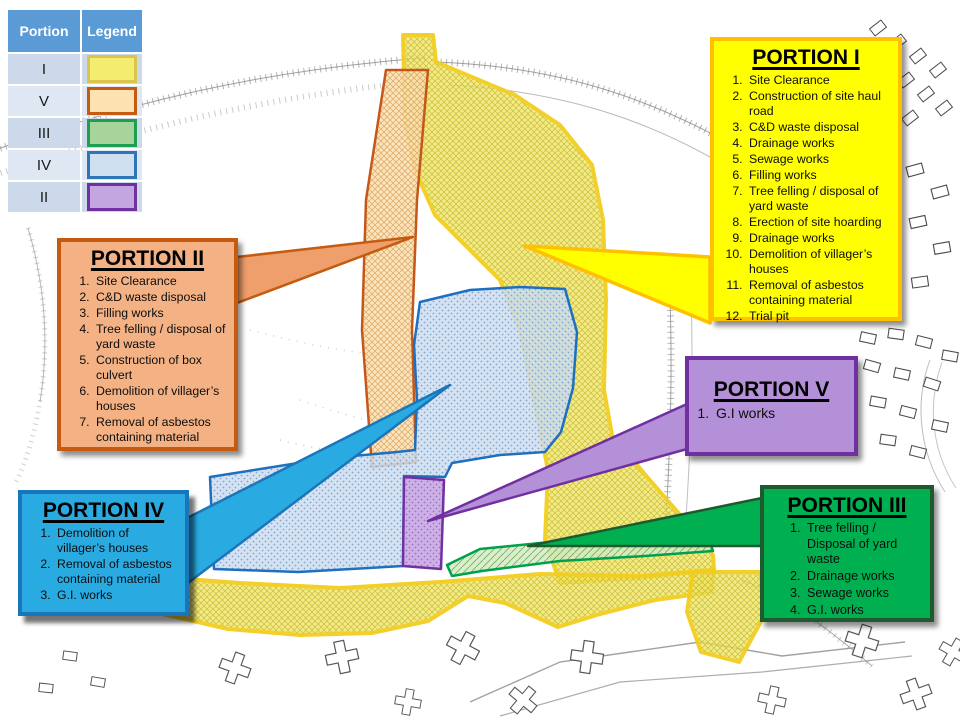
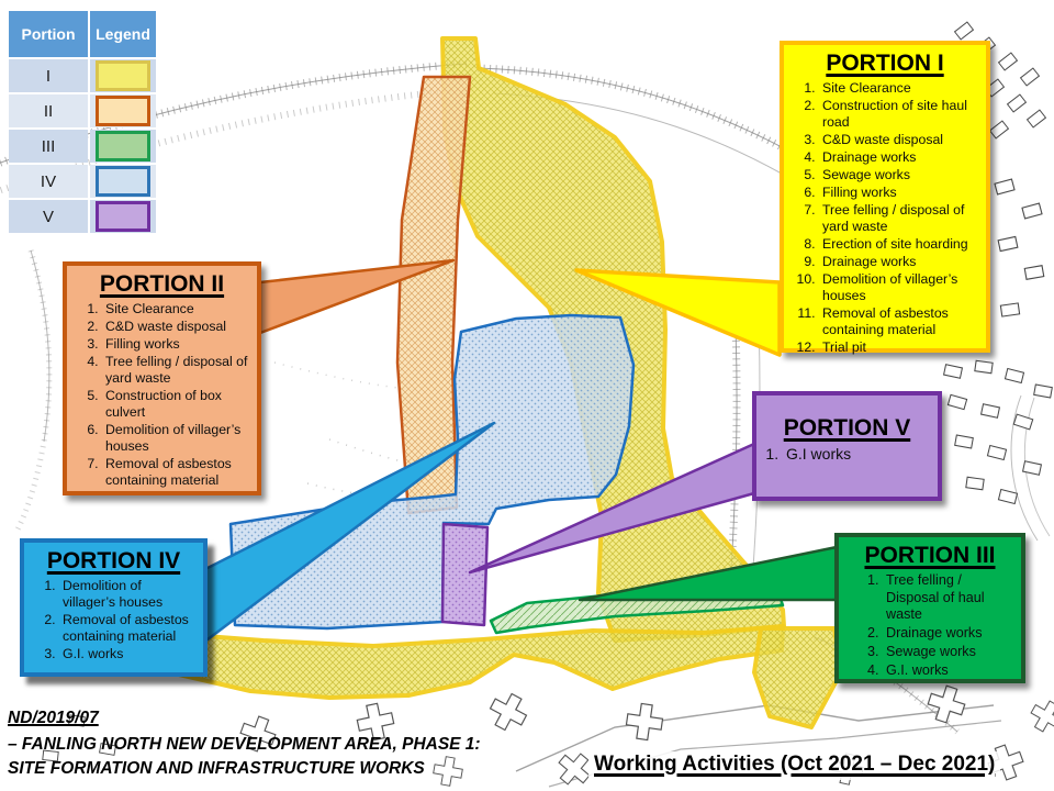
  Portion
  Legend
  I
- V
+ II
  III
  IV
- II
+ V
  PORTION I
  Site Clearance
  Construction of site haul road
  C&D waste disposal
  Drainage works
  Sewage works
  Filling works
  Tree felling / disposal of yard waste
  Erection of site hoarding
  Drainage works
  Demolition of villager’s houses
  Removal of asbestos containing material
  Trial pit
  PORTION II
  Site Clearance
  C&D waste disposal
  Filling works
  Tree felling / disposal of yard waste
  Construction of box culvert
  Demolition of villager’s houses
  Removal of asbestos containing material
  PORTION IV
  Demolition of villager’s houses
  Removal of asbestos containing material
  G.I. works
  PORTION V
  G.I works
  PORTION III
- Tree felling / Disposal of yard waste
+ Tree felling / Disposal of haul waste
  Drainage works
  Sewage works
  G.I. works
+ ND/2019/07
+ – FANLING NORTH NEW DEVELOPMENT AREA, PHASE 1:
+ SITE FORMATION AND INFRASTRUCTURE WORKS
+ Working Activities (Oct 2021 – Dec 2021)
